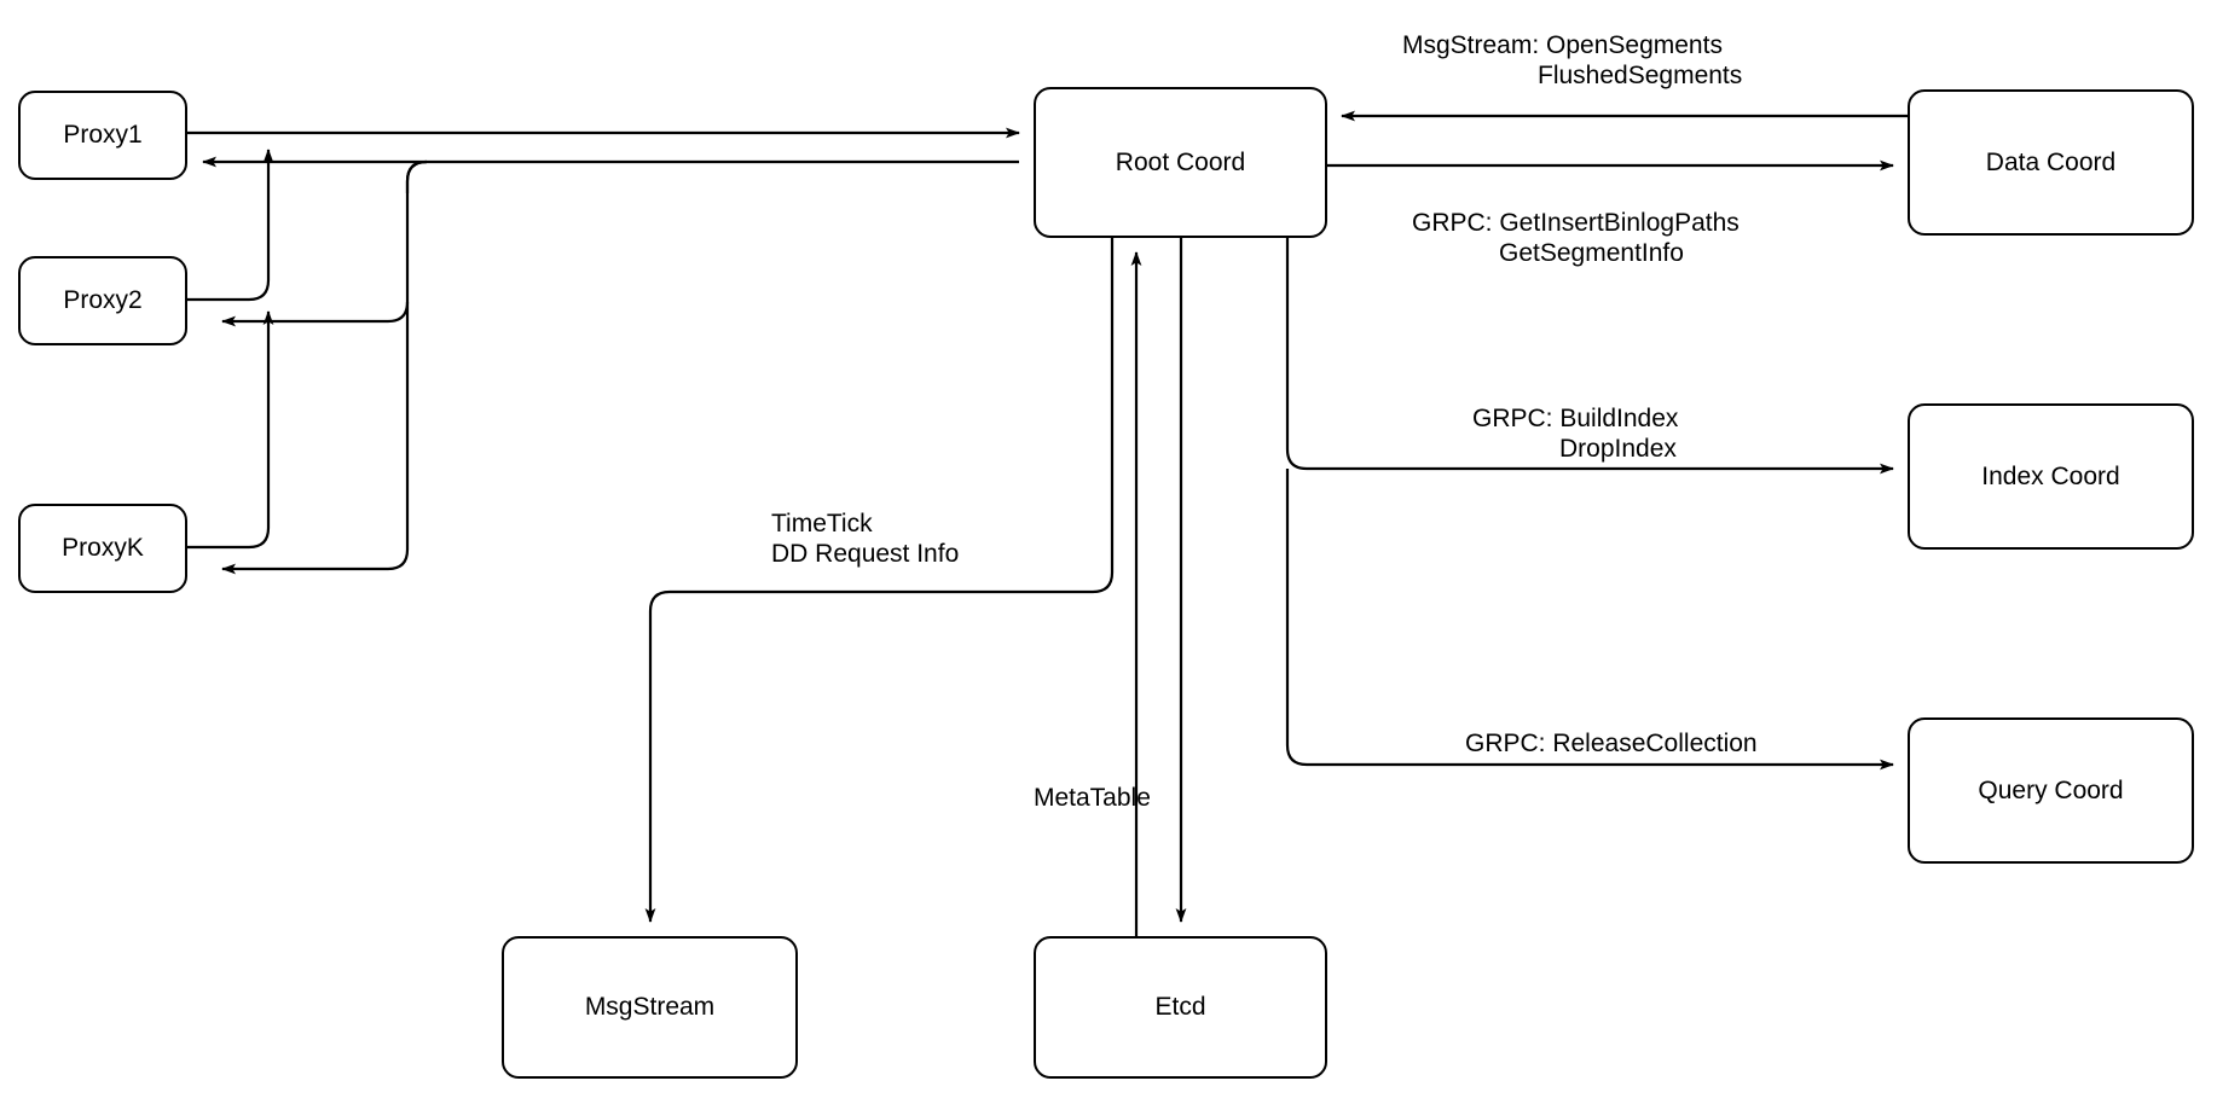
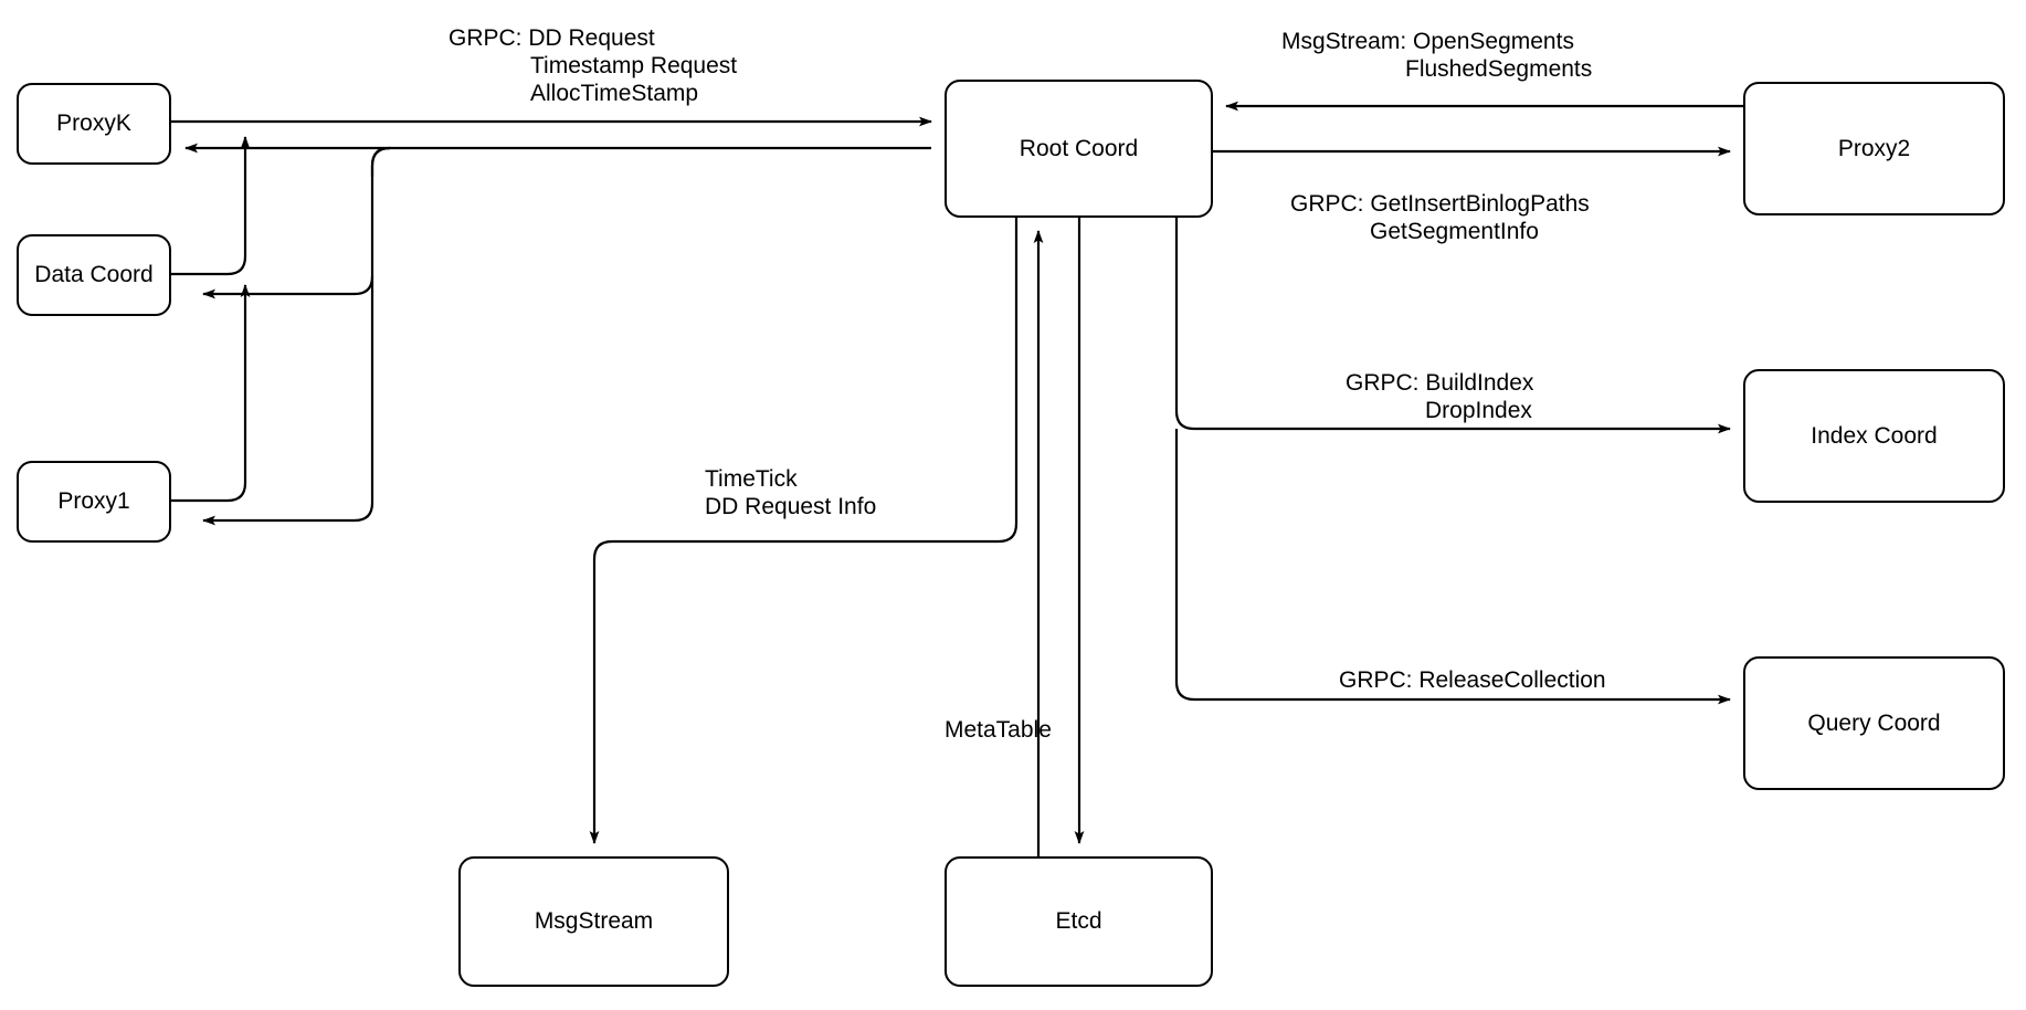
- Proxy1
+ ProxyK
- Proxy2
+ Data Coord
- ProxyK
+ Proxy1
  Root Coord
- Data Coord
+ Proxy2
  Index Coord
  Query Coord
  MsgStream
  Etcd
+ GRPC: DD Request
+ Timestamp Request
+ AllocTimeStamp
  MsgStream: OpenSegments
  FlushedSegments
  GRPC: GetInsertBinlogPaths
  GetSegmentInfo
  GRPC: BuildIndex
  DropIndex
  GRPC: ReleaseCollection
  TimeTick
  DD Request Info
  MetaTable
